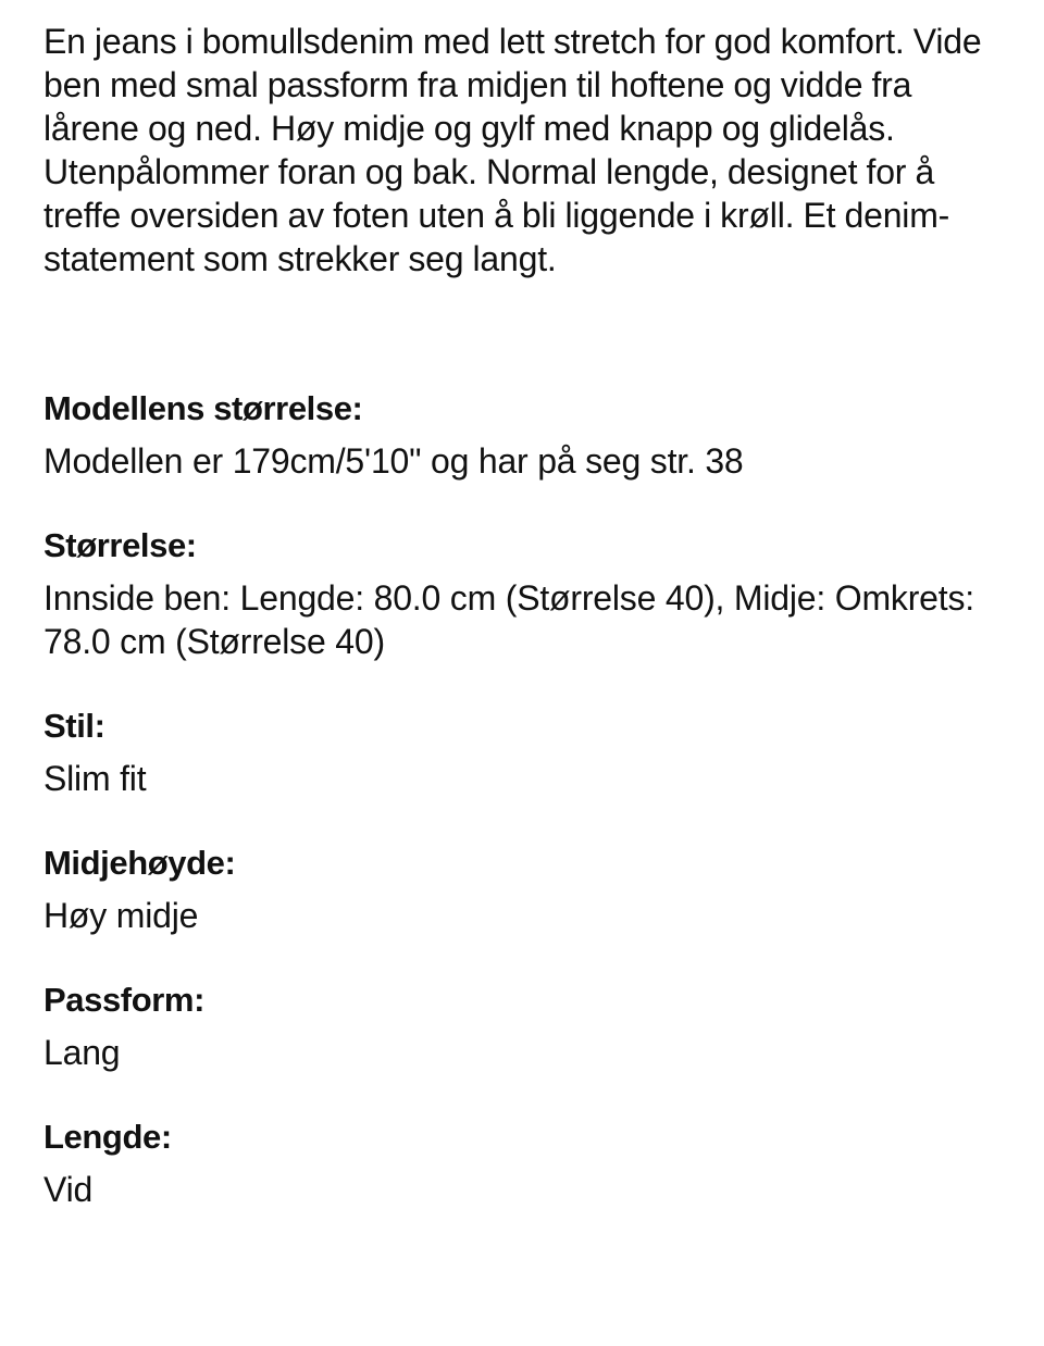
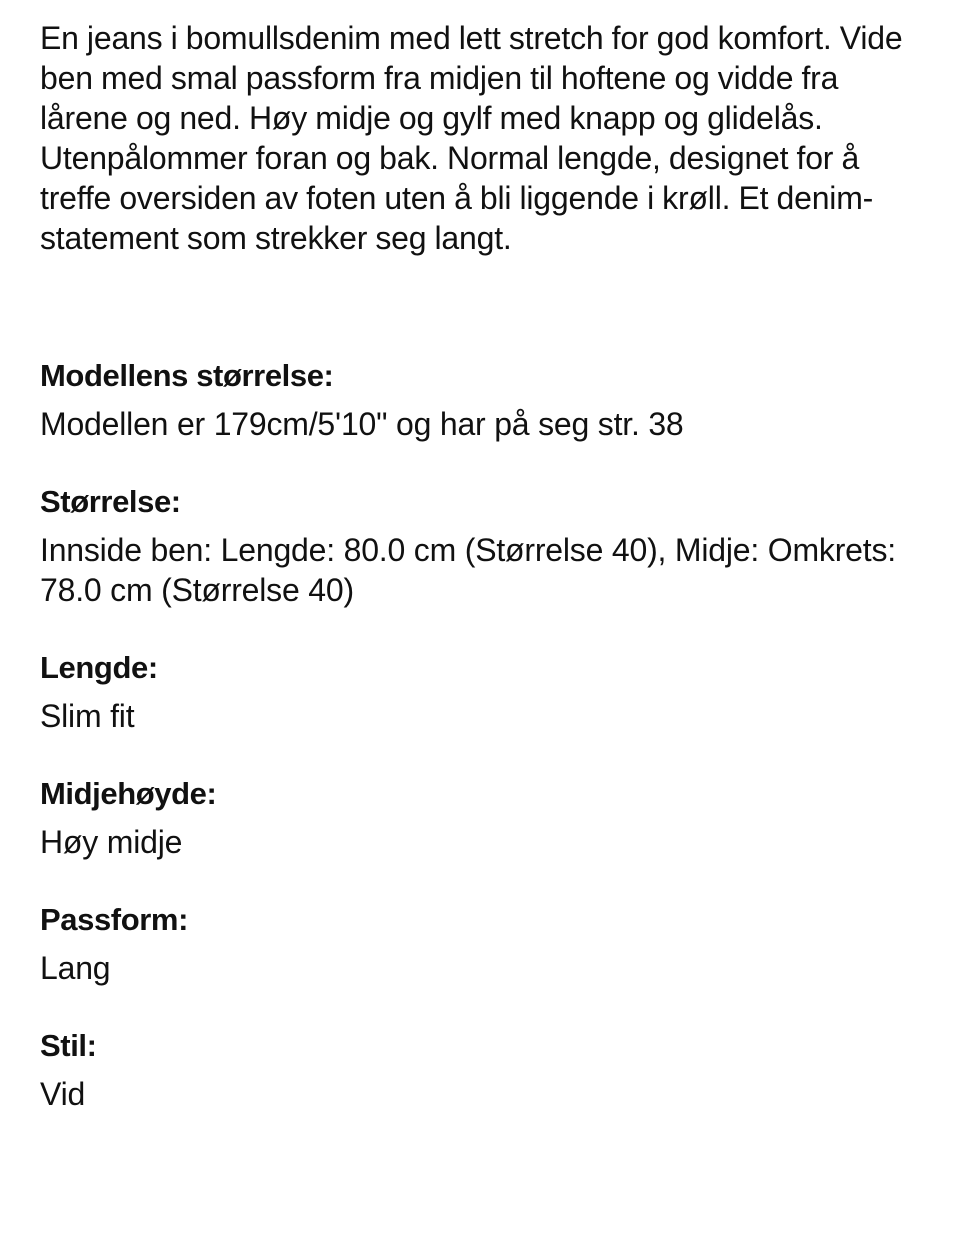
  En jeans i bomullsdenim med lett stretch for god komfort. Vide ben med smal passform fra midjen til hoftene og vidde fra lårene og ned. Høy midje og gylf med knapp og glidelås. Utenpålommer foran og bak. Normal lengde, designet for å treffe oversiden av foten uten å bli liggende i krøll. Et denim-statement som strekker seg langt.
  Modellens størrelse:
  Modellen er 179cm/5'10" og har på seg str. 38
  Størrelse:
  Innside ben: Lengde: 80.0 cm (Størrelse 40), Midje: Omkrets: 78.0 cm (Størrelse 40)
- Stil:
+ Lengde:
  Slim fit
  Midjehøyde:
  Høy midje
  Passform:
  Lang
- Lengde:
+ Stil:
  Vid
